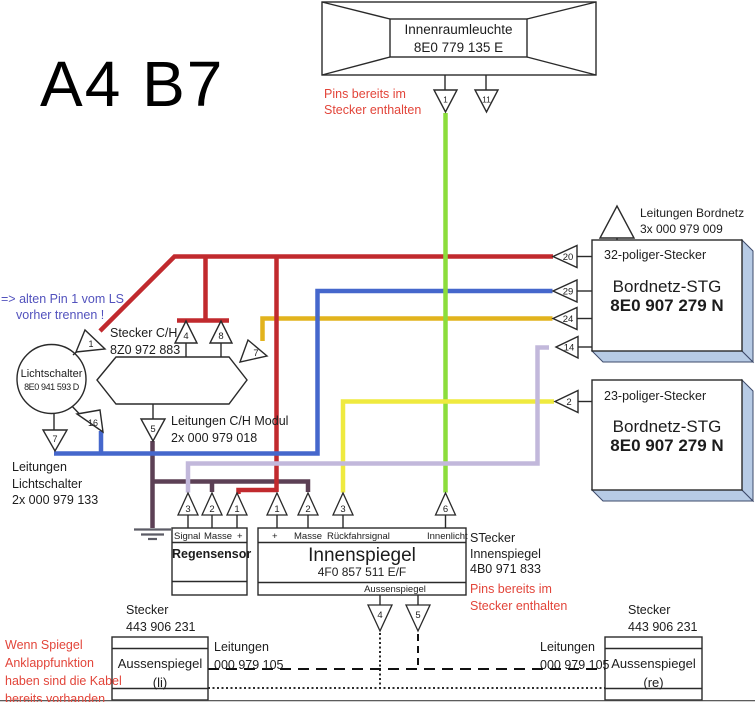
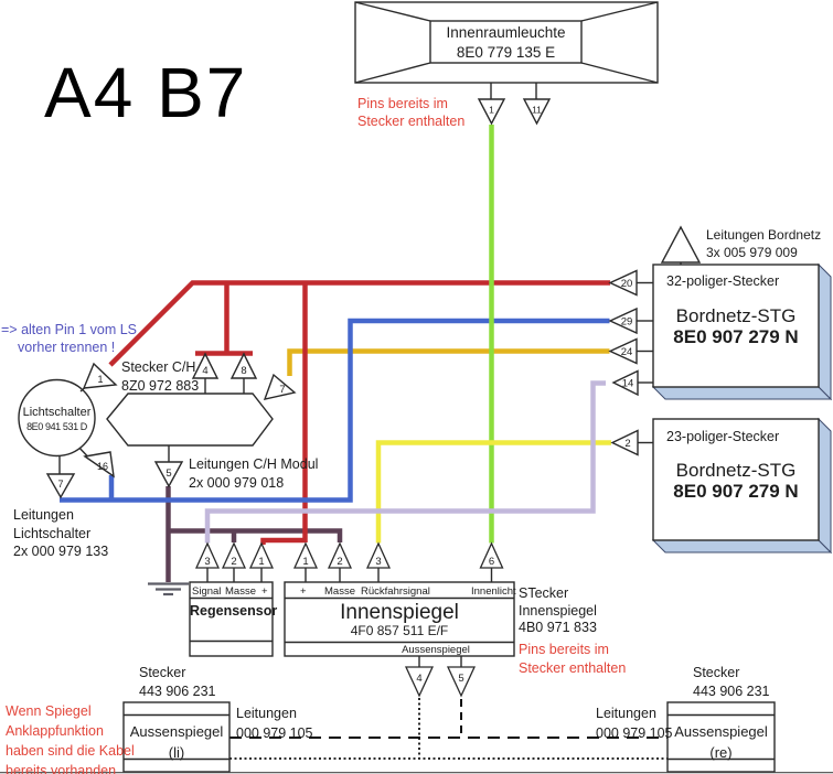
  1
  11
  20
  29
  24
  14
  2
  1
  16
  7
  4
  8
  7
  5
  3
  2
  1
  1
  2
  3
  6
  4
  5
  A4 B7
  Pins bereits im
  Stecker enthalten
  Innenraumleuchte
  8E0 779 135 E
  Leitungen Bordnetz
- 3x 000 979 009
+ 3x 005 979 009
  32-poliger-Stecker
  Bordnetz-STG
  8E0 907 279 N
  23-poliger-Stecker
  Bordnetz-STG
  8E0 907 279 N
  => alten Pin 1 vom LS
  vorher trennen !
  Stecker C/H
  8Z0 972 883
  Lichtschalter
- 8E0 941 593 D
+ 8E0 941 531 D
  Leitungen C/H Modul
  2x 000 979 018
  Leitungen
  Lichtschalter
  2x 000 979 133
  Signal
  Masse
  +
  Regensensor
  +
  Masse
  Rückfahrsignal
  Innenlicht
  Innenspiegel
  4F0 857 511 E/F
  Aussenspiegel
  STecker
  Innenspiegel
  4B0 971 833
  Pins bereits im
  Stecker enthalten
  Wenn Spiegel
  Anklappfunktion
  haben sind die Kabel
  bereits vorhanden
  Stecker
  443 906 231
  Stecker
  443 906 231
  Leitungen
  000 979 105
  Leitungen
  000 979 105
  Aussenspiegel
  (li)
  Aussenspiegel
  (re)
